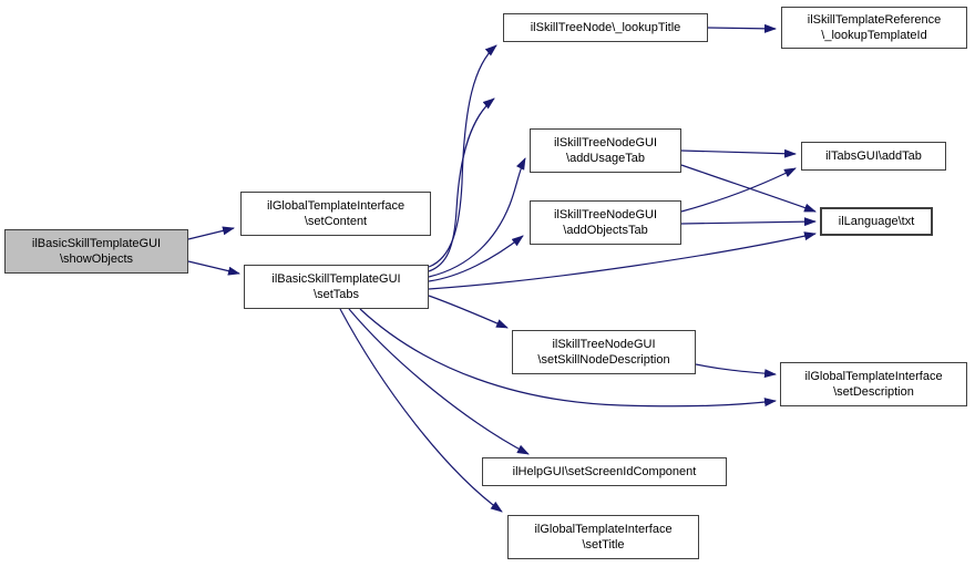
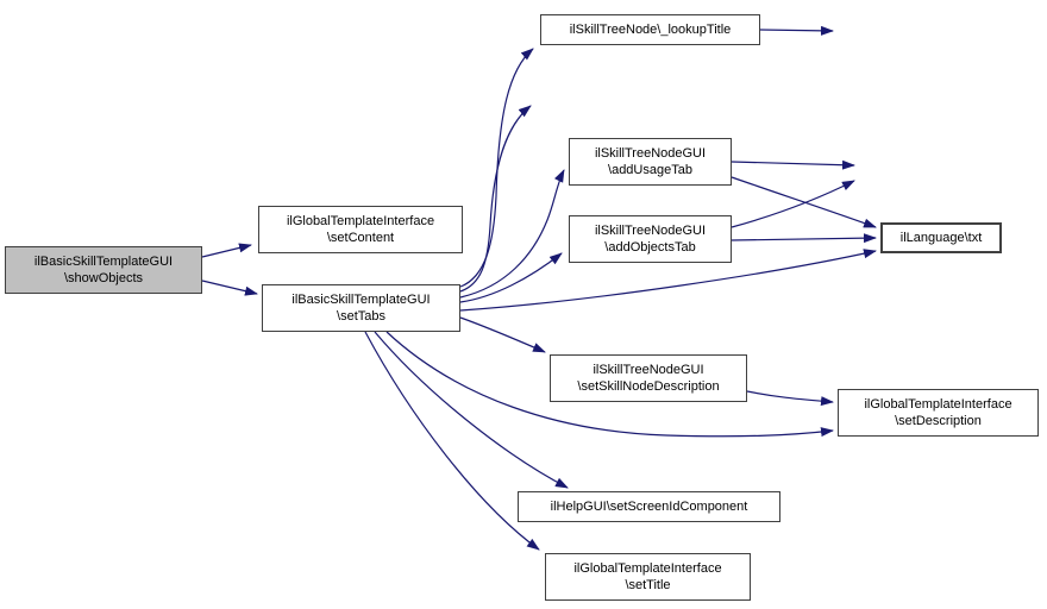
  ilBasicSkillTemplateGUI
  \showObjects
  ilGlobalTemplateInterface
  \setContent
  ilBasicSkillTemplateGUI
  \setTabs
  ilSkillTreeNode\_lookupTitle
  ilSkillTreeNodeGUI
  \addUsageTab
  ilSkillTreeNodeGUI
  \addObjectsTab
- ilSkillTemplateReference
- \_lookupTemplateId
- ilTabsGUI\addTab
  ilLanguage\txt
  ilSkillTreeNodeGUI
  \setSkillNodeDescription
  ilGlobalTemplateInterface
  \setDescription
  ilHelpGUI\setScreenIdComponent
  ilGlobalTemplateInterface
  \setTitle
